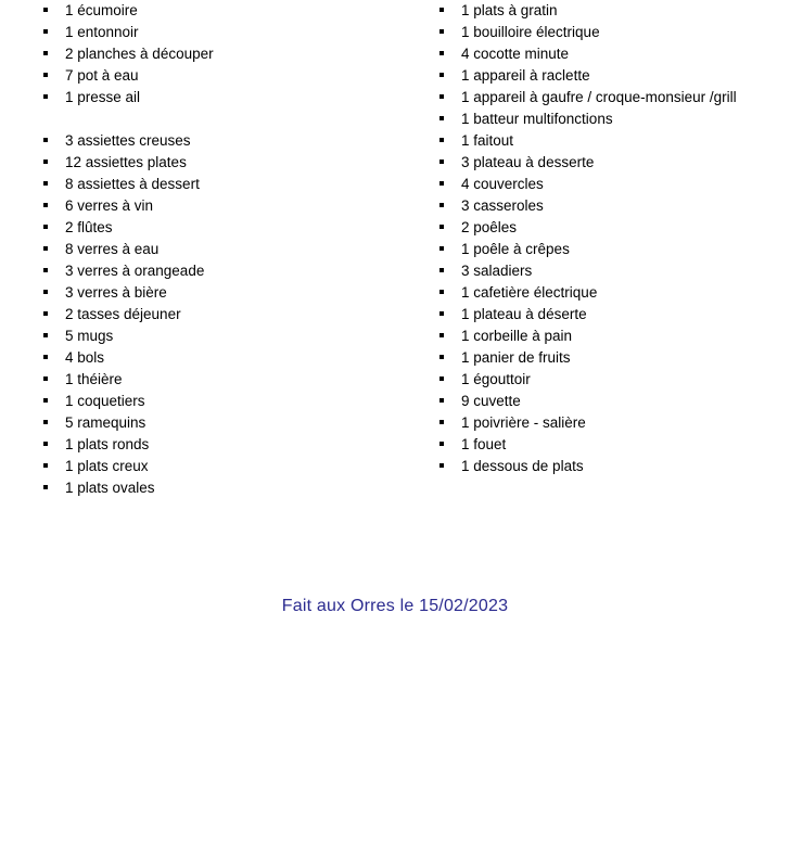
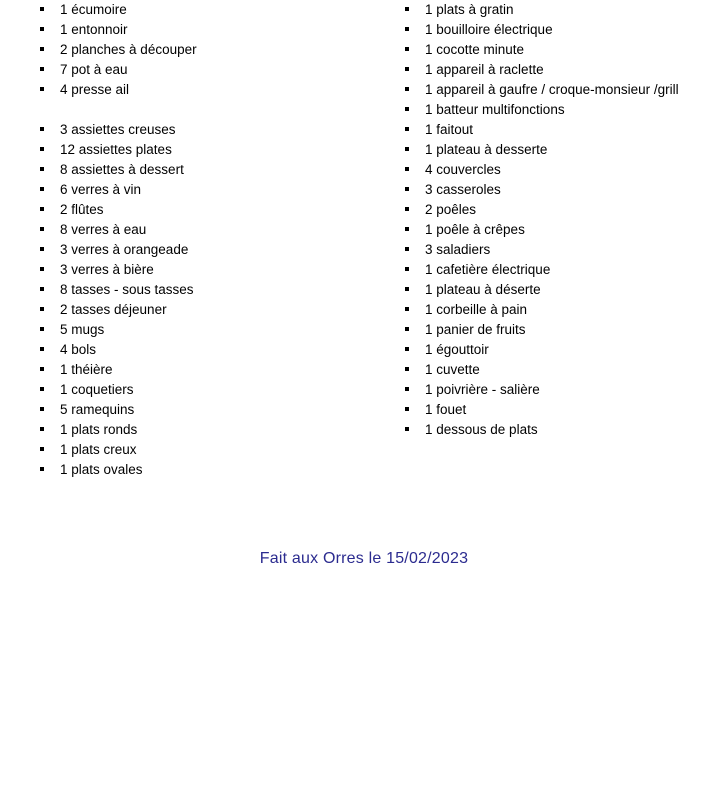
  1 écumoire
  1 entonnoir
  2 planches à découper
  7 pot à eau
- 1 presse ail
+ 4 presse ail
  3 assiettes creuses
  12 assiettes plates
  8 assiettes à dessert
  6 verres à vin
  2 flûtes
  8 verres à eau
  3 verres à orangeade
  3 verres à bière
+ 8 tasses - sous tasses
  2 tasses déjeuner
  5 mugs
  4 bols
  1 théière
  1 coquetiers
  5 ramequins
  1 plats ronds
  1 plats creux
  1 plats ovales
  1 plats à gratin
  1 bouilloire électrique
- 4 cocotte minute
+ 1 cocotte minute
  1 appareil à raclette
  1 appareil à gaufre / croque-monsieur /grill
  1 batteur multifonctions
  1 faitout
- 3 plateau à desserte
+ 1 plateau à desserte
  4 couvercles
  3 casseroles
  2 poêles
  1 poêle à crêpes
  3 saladiers
  1 cafetière électrique
  1 plateau à déserte
  1 corbeille à pain
  1 panier de fruits
  1 égouttoir
- 9 cuvette
+ 1 cuvette
  1 poivrière - salière
  1 fouet
  1 dessous de plats
  Fait aux Orres le 15/02/2023
